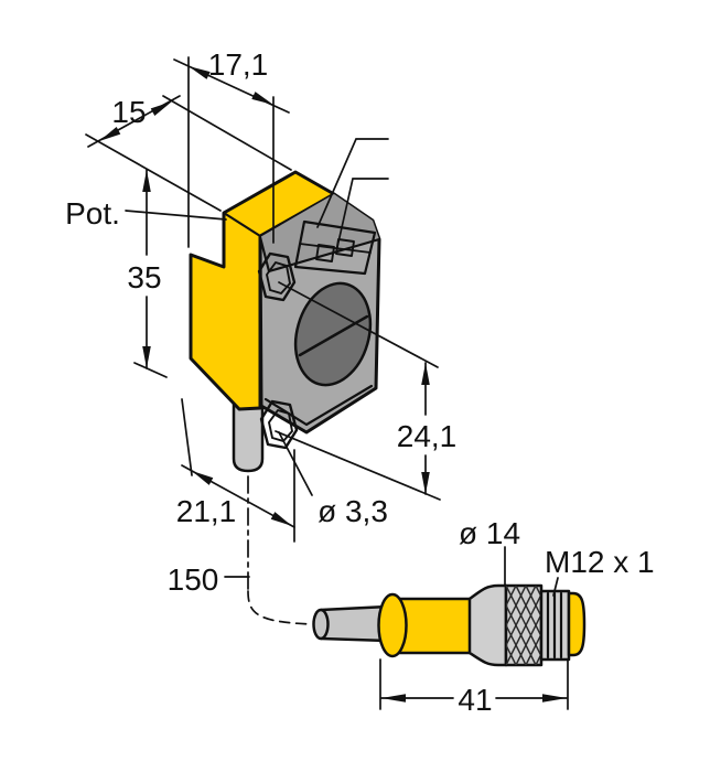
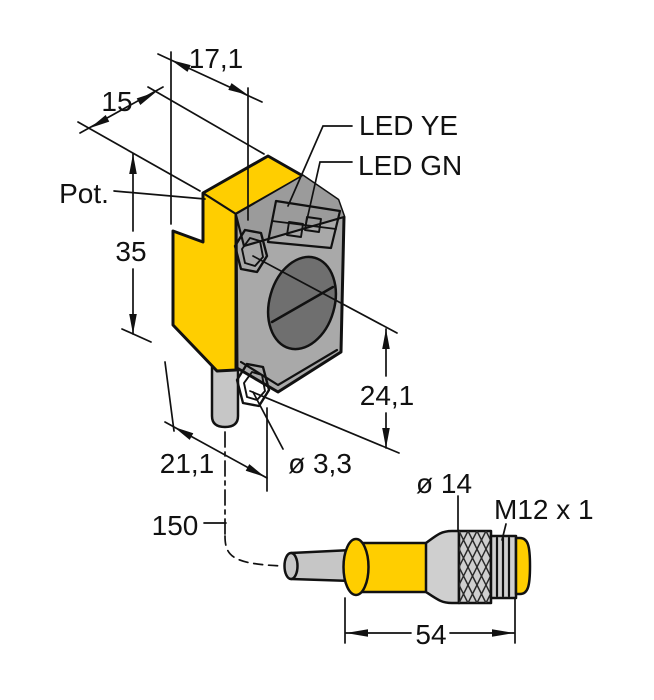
  17,1
  15
  Pot.
  35
+ LED YE
+ LED GN
  24,1
  21,1
  ø 3,3
  150
  ø 14
  M12 x 1
- 41
+ 54
